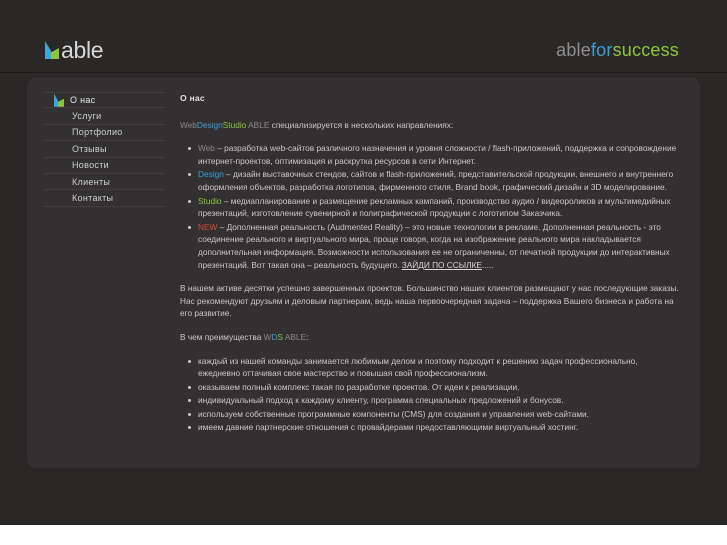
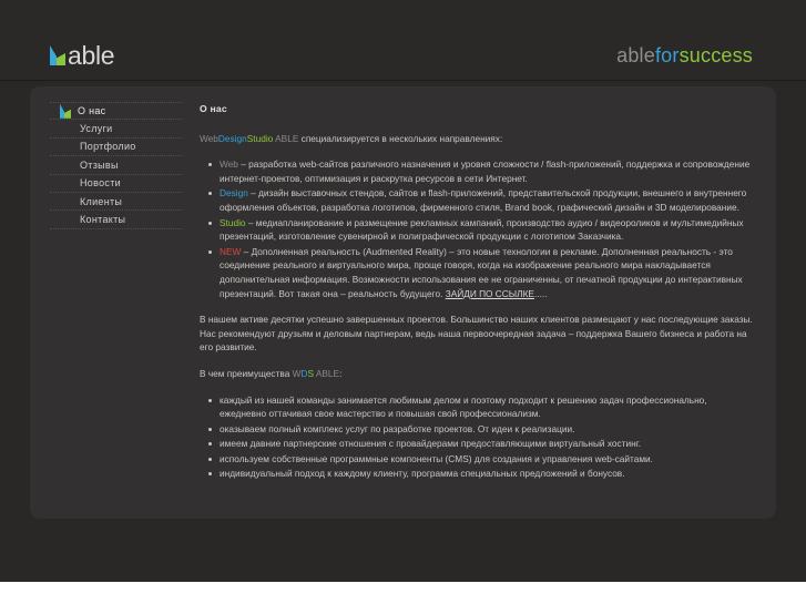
  able
  ableforsuccess
  О нас
  Услуги
  Портфолио
  Отзывы
  Новости
  Клиенты
  Контакты
  О нас
  WebDesignStudio ABLE специализируется в нескольких направлениях:
  Web – разработка web-сайтов различного назначения и уровня сложности / flash-приложений, поддержка и сопровождение интернет-проектов, оптимизация и раскрутка ресурсов в сети Интернет.
  Design – дизайн выставочных стендов, сайтов и flash-приложений, представительской продукции, внешнего и внутреннего оформления объектов, разработка логотипов, фирменного стиля, Brand book, графический дизайн и 3D моделирование.
  Studio – медиапланирование и размещение рекламных кампаний, производство аудио / видеороликов и мультимедийных презентаций, изготовление сувенирной и полиграфической продукции с логотипом Заказчика.
  NEW – Дополненная реальность (Audmented Reality) – это новые технологии в рекламе. Дополненная реальность - это соединение реального и виртуального мира, проще говоря, когда на изображение реального мира накладывается дополнительная информация. Возможности использования ее не ограниченны, от печатной продукции до интерактивных презентаций. Вот такая она – реальность будущего. ЗАЙДИ ПО ССЫЛКЕ.....
  В нашем активе десятки успешно завершенных проектов. Большинство наших клиентов размещают у нас последующие заказы. Нас рекомендуют друзьям и деловым партнерам, ведь наша первоочередная задача – поддержка Вашего бизнеса и работа на его развитие.
  В чем преимущества WDS ABLE:
  каждый из нашей команды занимается любимым делом и поэтому подходит к решению задач профессионально, ежедневно оттачивая свое мастерство и повышая свой профессионализм.
- оказываем полный комплекс такая по разработке проектов. От идеи к реализации.
+ оказываем полный комплекс услуг по разработке проектов. От идеи к реализации.
- индивидуальный подход к каждому клиенту, программа специальных предложений и бонусов.
+ имеем давние партнерские отношения с провайдерами предоставляющими виртуальный хостинг.
  используем собственные программные компоненты (CMS) для создания и управления web-сайтами.
- имеем давние партнерские отношения с провайдерами предоставляющими виртуальный хостинг.
+ индивидуальный подход к каждому клиенту, программа специальных предложений и бонусов.
